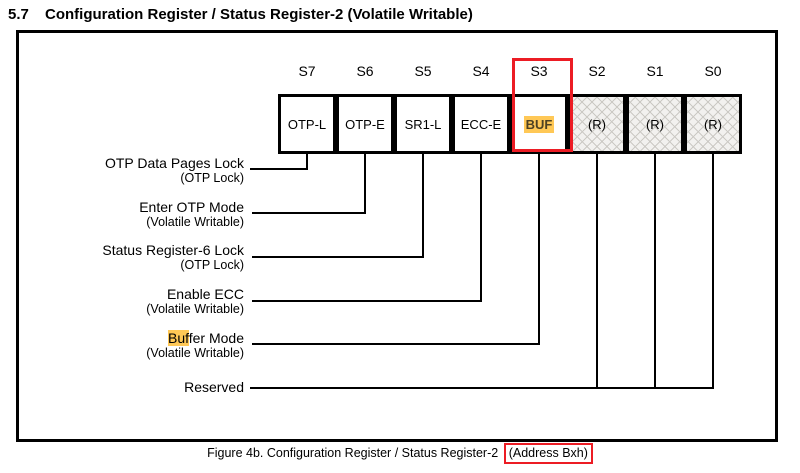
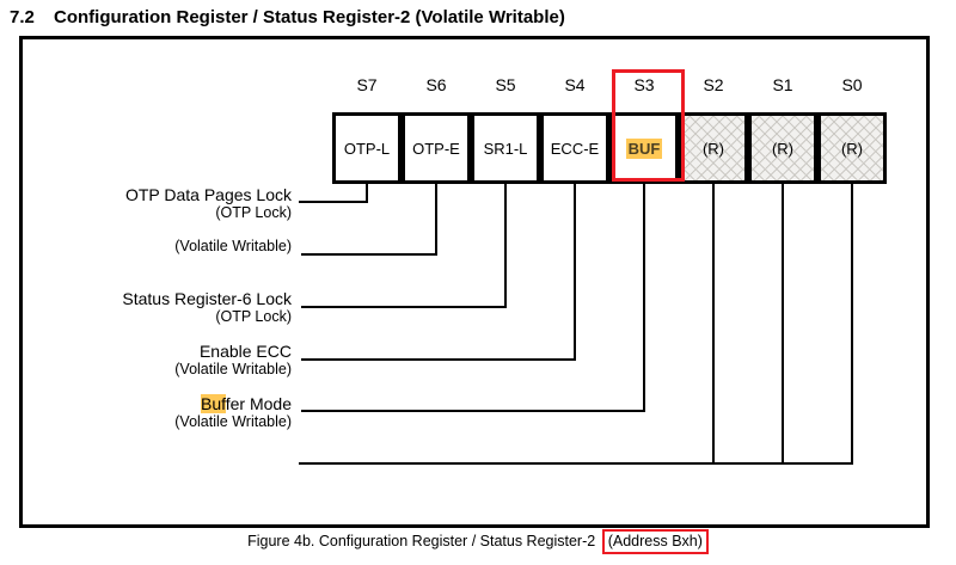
- 5.7 Configuration Register / Status Register-2 (Volatile Writable)
+ 7.2 Configuration Register / Status Register-2 (Volatile Writable)
  S7
  S6
  S5
  S4
  S3
  S2
  S1
  S0
  OTP-L
  OTP-E
  SR1-L
  ECC-E
  BUF
  (R)
  (R)
  (R)
  OTP Data Pages Lock
  (OTP Lock)
- Enter OTP Mode
  (Volatile Writable)
  Status Register-6 Lock
  (OTP Lock)
  Enable ECC
  (Volatile Writable)
  Buffer Mode
  (Volatile Writable)
- Reserved
  Figure 4b. Configuration Register / Status Register-2 (Address Bxh)
